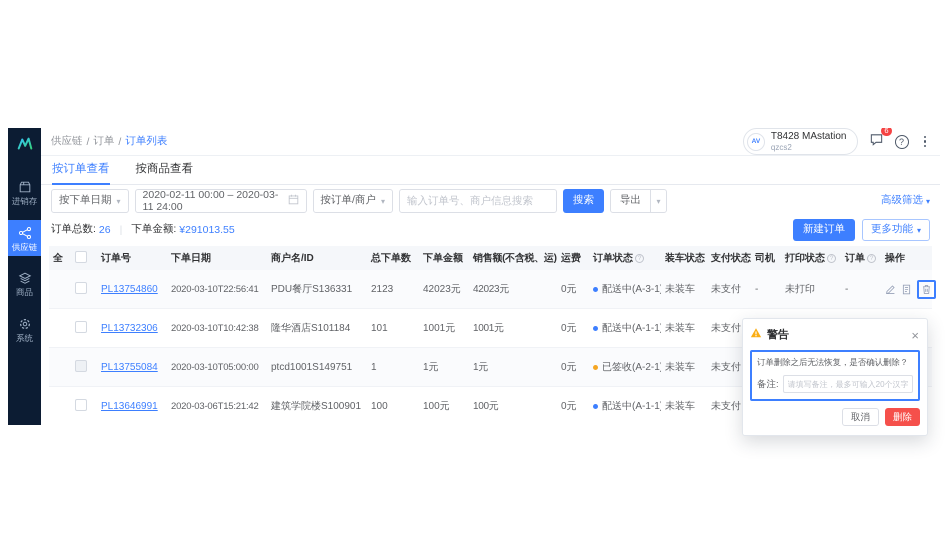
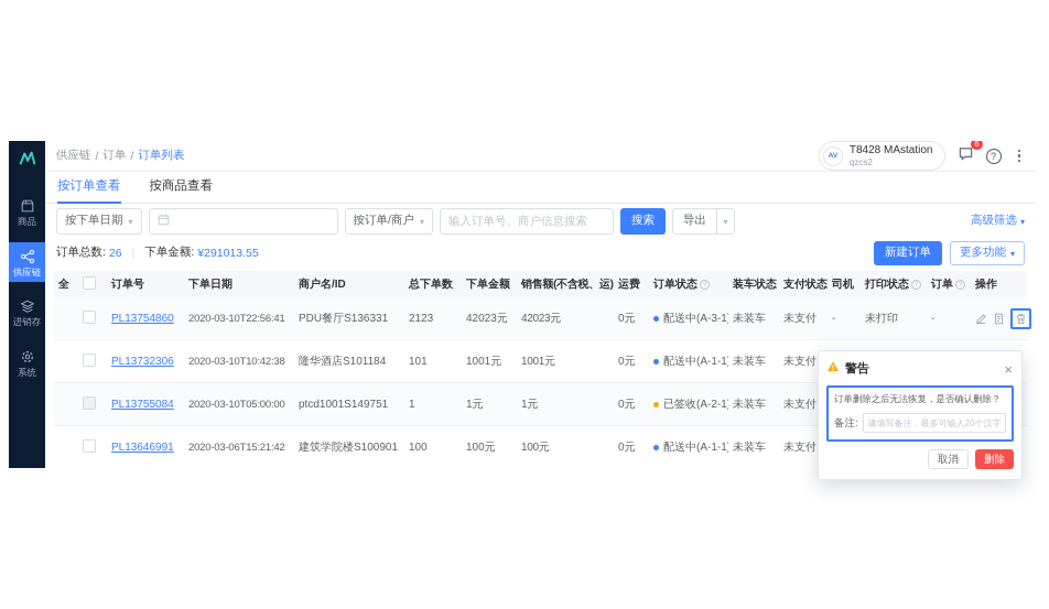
- 进销存
+ 商品
  供应链
- 商品
+ 进销存
  系统
  供应链
  /
  订单
  /
  订单列表
  T8428 MAstation
  qzcs2
  6
  ?
  按订单查看
  按商品查看
  按下单日期
  ▾
- 2020-02-11 00:00 – 2020-03-11 24:00
  按订单/商户
  ▾
  输入订单号、商户信息搜索
  搜索
  导出
  ▾
  高级筛选
  ▾
  订单总数:
  26
  下单金额:
  ¥291013.55
  新建订单
  更多功能
  ▾
  全
  订单号
  下单日期
  商户名/ID
  总下单数
  下单金额
  销售额(不含税、运)
  运费
  订单状态
  装车状态
  支付状态
  司机
  打印状态
  操作
  PL13754860
  2020-03-10T22:56:41
  PDU餐厅S136331
  2123
  42023元
  42023元
  0元
  配送中(A-3-1
  未装车
  未支付
  -
  未打印
  -
  PL13732306
  2020-03-10T10:42:38
  隆华酒店S101184
  101
  1001元
  1001元
  0元
  配送中(A-1-1
  未装车
  未支付
  PL13755084
  2020-03-10T05:00:00
  ptcd1001S149751
  1
  1元
  1元
  0元
  已签收(A-2-1
  未装车
  未支付
  PL13646991
  2020-03-06T15:21:42
  建筑学院楼S100901
  100
  100元
  100元
  0元
  配送中(A-1-1
  未装车
  未支付
  警告
  ×
  订单删除之后无法恢复，是否确认删除？
  备注:
  请填写备注，最多可输入20个汉字
  取消
  删除
